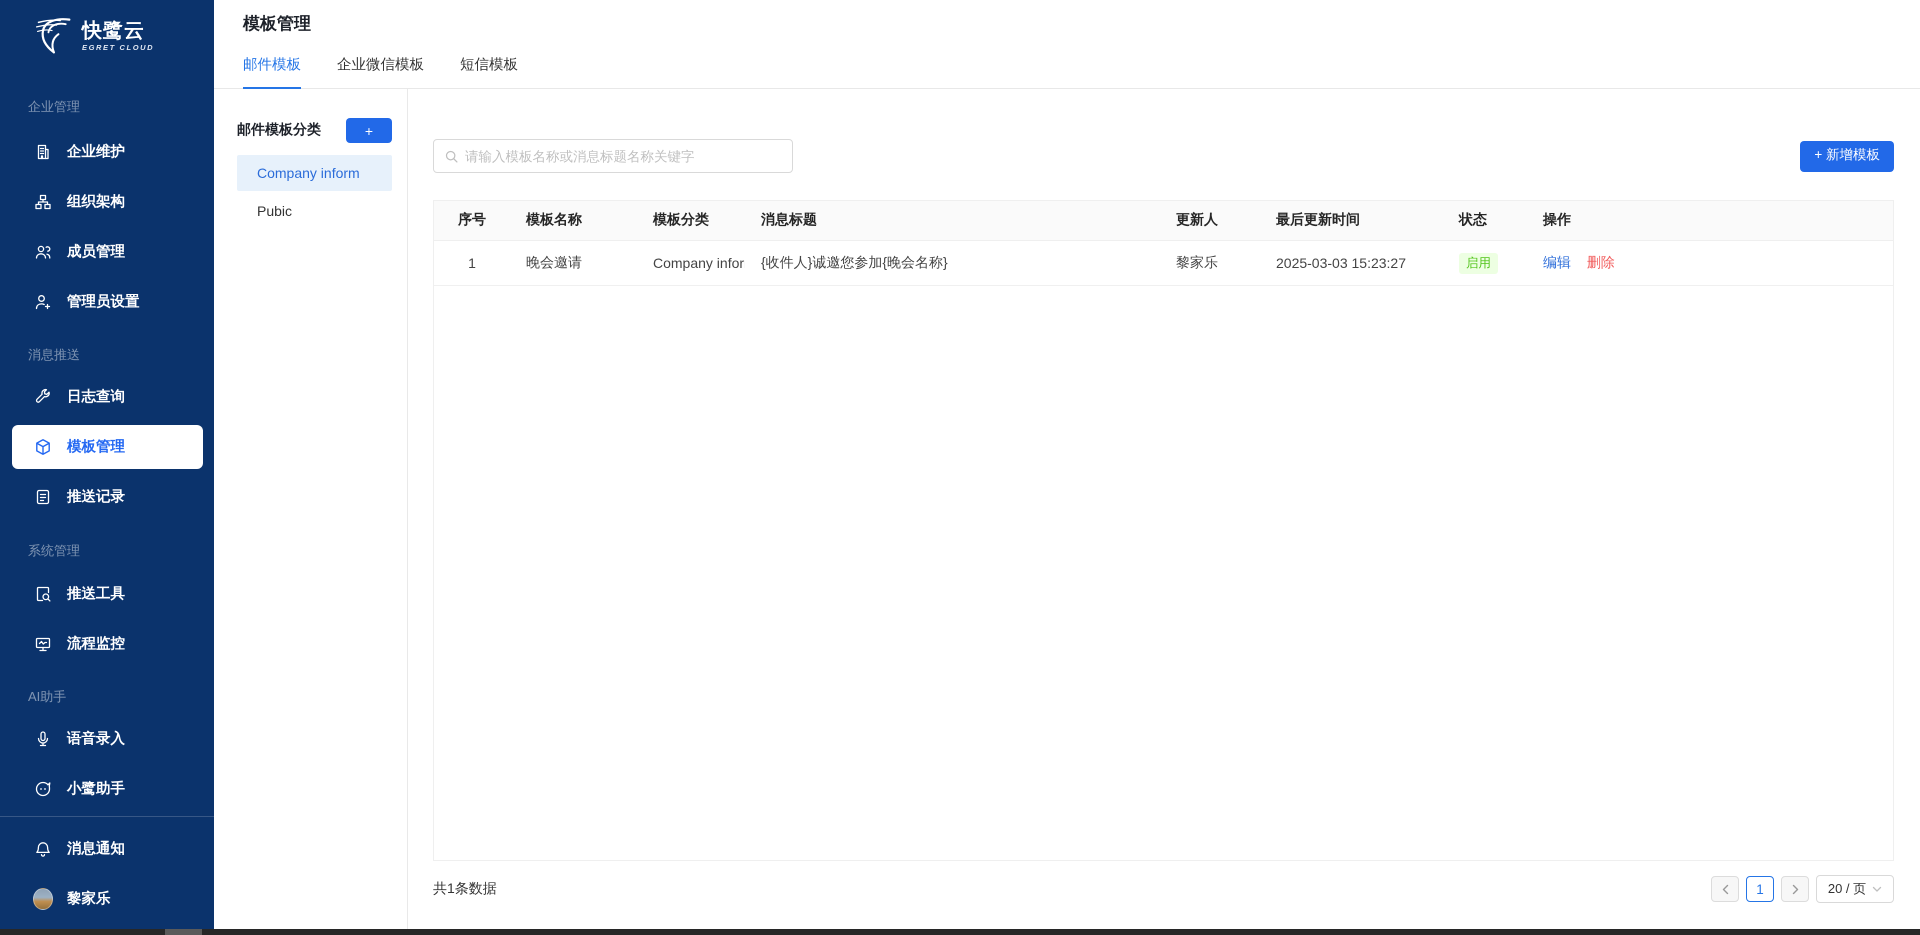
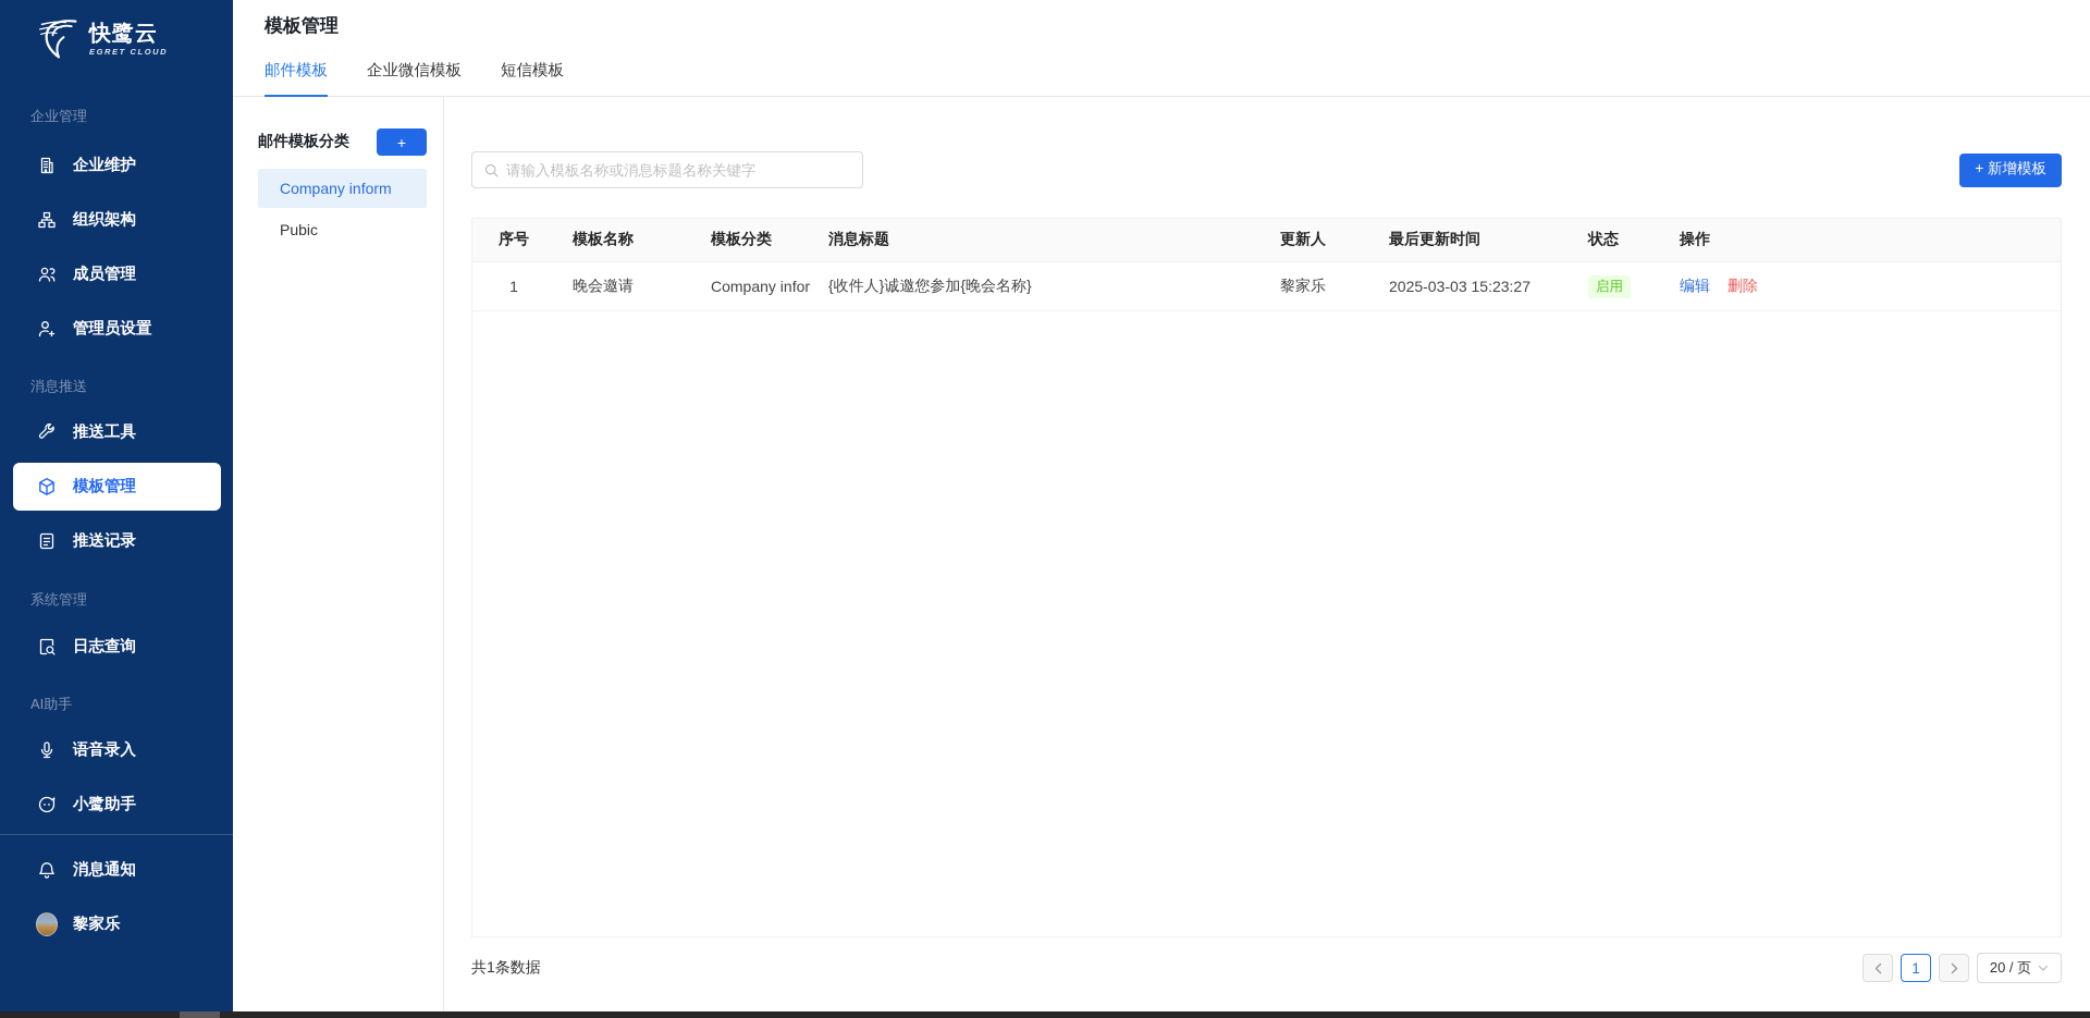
  快鹭云
  EGRET CLOUD
  企业管理
  企业维护
  组织架构
  成员管理
  管理员设置
  消息推送
- 日志查询
+ 推送工具
  模板管理
  推送记录
  系统管理
- 推送工具
+ 日志查询
- 流程监控
  AI助手
  语音录入
  小鹭助手
  消息通知
  黎家乐
  模板管理
  邮件模板
  企业微信模板
  短信模板
  邮件模板分类
  +
  Company inform
  Pubic
  请输入模板名称或消息标题名称关键字
  + 新增模板
  序号
  模板名称
  模板分类
  消息标题
  更新人
  最后更新时间
  状态
  操作
  1
  晚会邀请
  Company infor
  {收件人}诚邀您参加{晚会名称}
  黎家乐
  2025-03-03 15:23:27
  启用
  编辑 删除
  共1条数据
  1
  20 / 页
